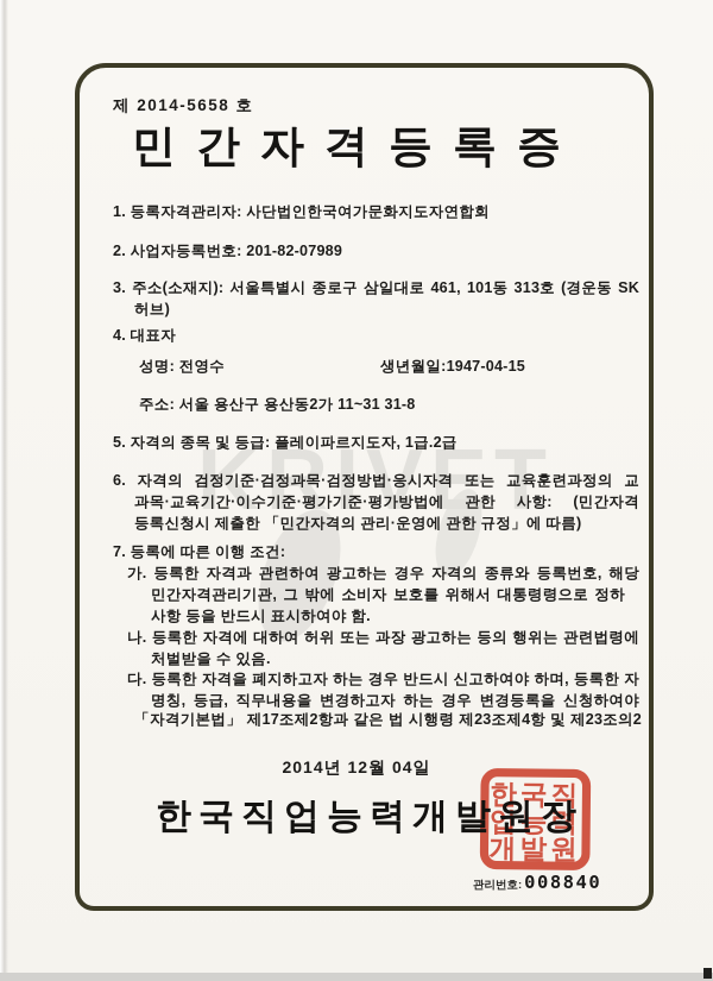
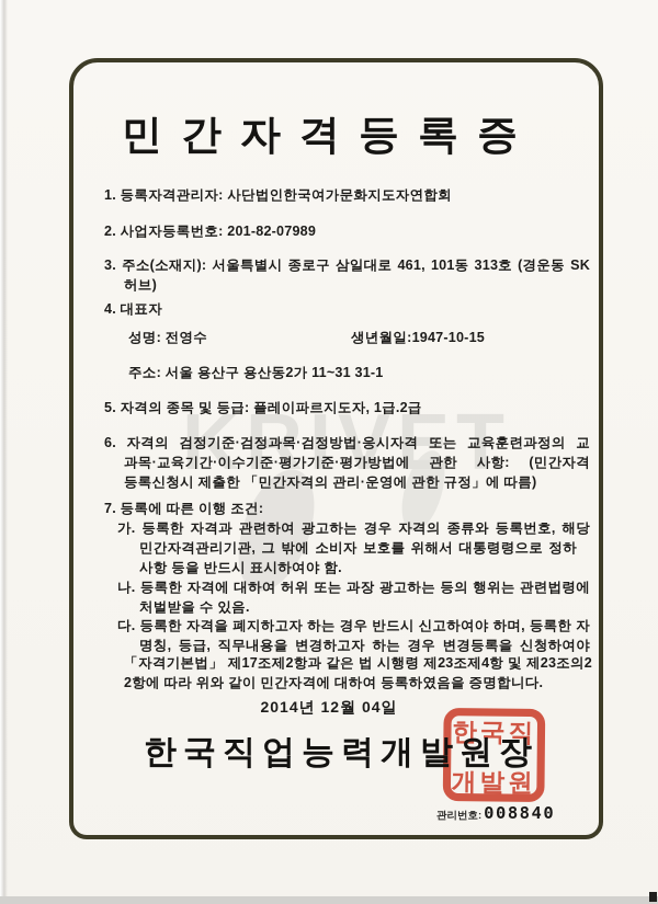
  KRIVET
- 제 2014-5658 호
  민간자격등록증
  1. 등록자격관리자: 사단법인한국여가문화지도자연합회
  2. 사업자등록번호: 201-82-07989
  3. 주소(소재지): 서울특별시 종로구 삼일대로 461, 101동 313호 (경운동 SK
  허브)
  4. 대표자
  성명: 전영수
- 생년월일:1947-04-15
+ 생년월일:1947-10-15
- 주소: 서울 용산구 용산동2가 11~31 31-8
+ 주소: 서울 용산구 용산동2가 11~31 31-1
  5. 자격의 종목 및 등급: 플레이파르지도자, 1급.2급
  6. 자격의 검정기준·검정과목·검정방법·응시자격 또는 교육훈련과정의 교
  과목·교육기간·이수기준·평가기준·평가방법에 관한 사항: (민간자격
  등록신청시 제출한 「민간자격의 관리·운영에 관한 규정」에 따름)
  7. 등록에 따른 이행 조건:
  가. 등록한 자격과 관련하여 광고하는 경우 자격의 종류와 등록번호, 해당
  민간자격관리기관, 그 밖에 소비자 보호를 위해서 대통령령으로 정하
  사항 등을 반드시 표시하여야 함.
  나. 등록한 자격에 대하여 허위 또는 과장 광고하는 등의 행위는 관련법령에
  처벌받을 수 있음.
  다. 등록한 자격을 폐지하고자 하는 경우 반드시 신고하여야 하며, 등록한 자
  명칭, 등급, 직무내용을 변경하고자 하는 경우 변경등록을 신청하여야
  「자격기본법」 제17조제2항과 같은 법 시행령 제23조제4항 및 제23조의2
+ 2항에 따라 위와 같이 민간자격에 대하여 등록하였음을 증명합니다.
  2014년 12월 04일
  한국직업능력개발원장
  한국직
- 업능력
  개발원
  관리번호:
  008840
